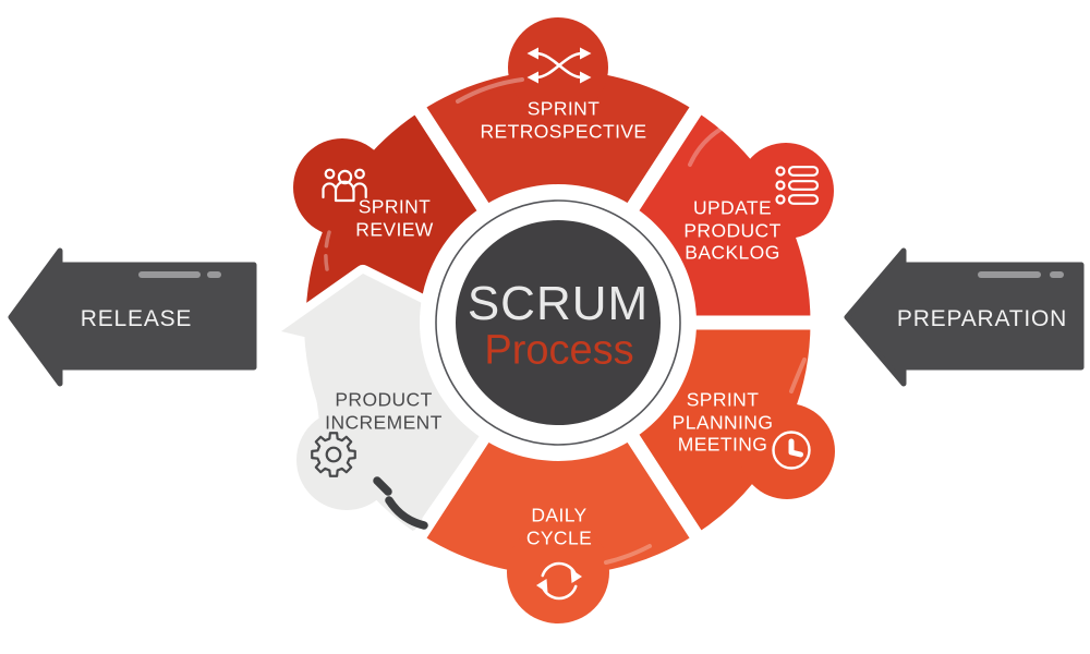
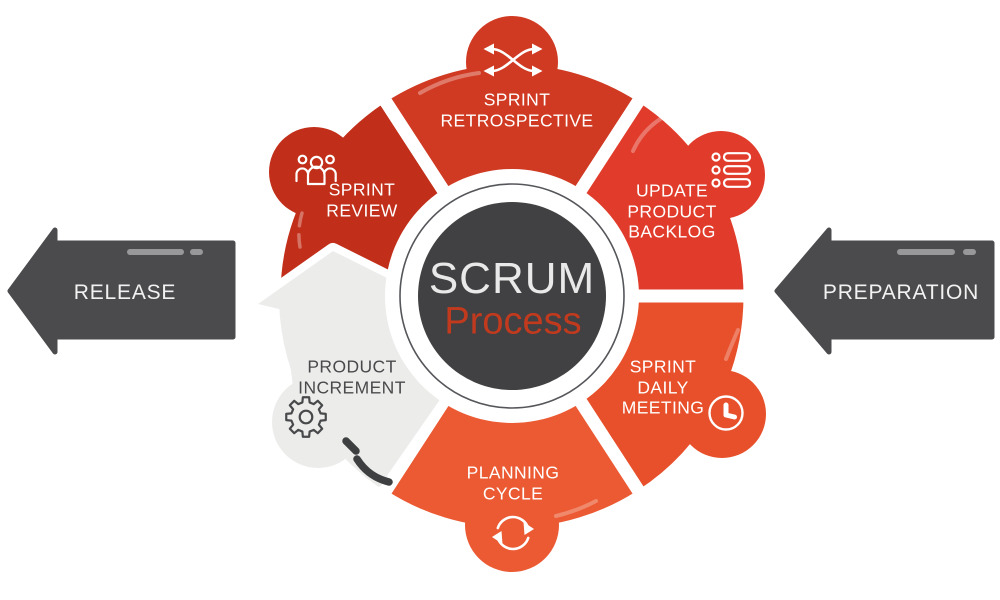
  SCRUM
  Process
  SPRINT
  RETROSPECTIVE
  UPDATE
  PRODUCT
  BACKLOG
  SPRINT
- PLANNING
+ DAILY
  MEETING
- DAILY
+ PLANNING
  CYCLE
  PRODUCT
  INCREMENT
  SPRINT
  REVIEW
  RELEASE
  PREPARATION
